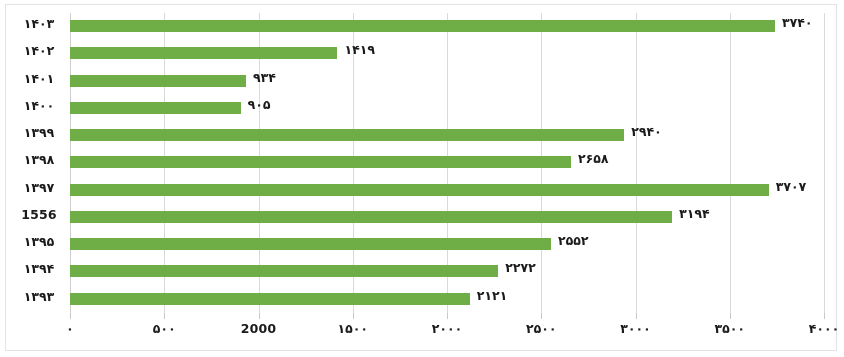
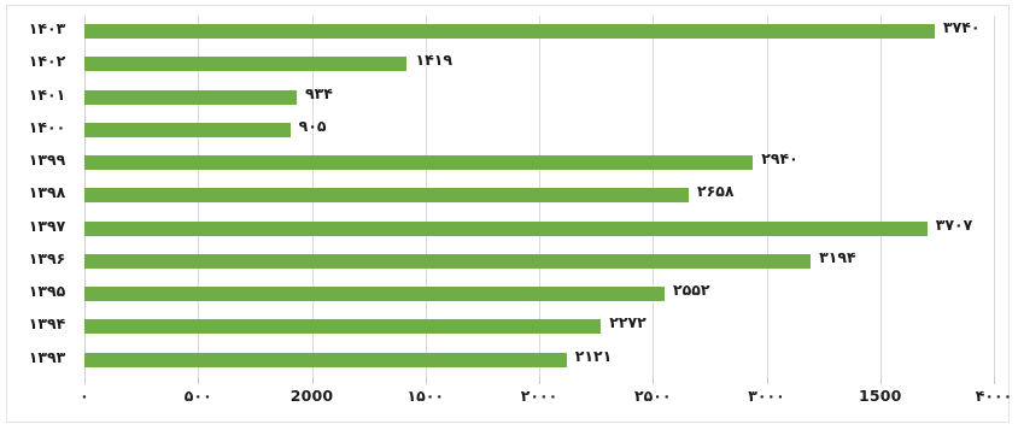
  ۱۴۰۳
  ۱۴۰۲
  ۱۴۰۱
  ۱۴۰۰
  ۱۳۹۹
  ۱۳۹۸
  ۱۳۹۷
- 1556
+ ۱۳۹۶
  ۱۳۹۵
  ۱۳۹۴
  ۱۳۹۳
  ۳۷۴۰
  ۱۴۱۹
  ۹۳۴
  ۹۰۵
  ۲۹۴۰
  ۲۶۵۸
  ۳۷۰۷
  ۳۱۹۴
  ۲۵۵۲
  ۲۲۷۲
  ۲۱۲۱
  ۰
  ۵۰۰
  2000
  ۱۵۰۰
  ۲۰۰۰
  ۲۵۰۰
  ۳۰۰۰
- ۳۵۰۰
+ 1500
  ۴۰۰۰
